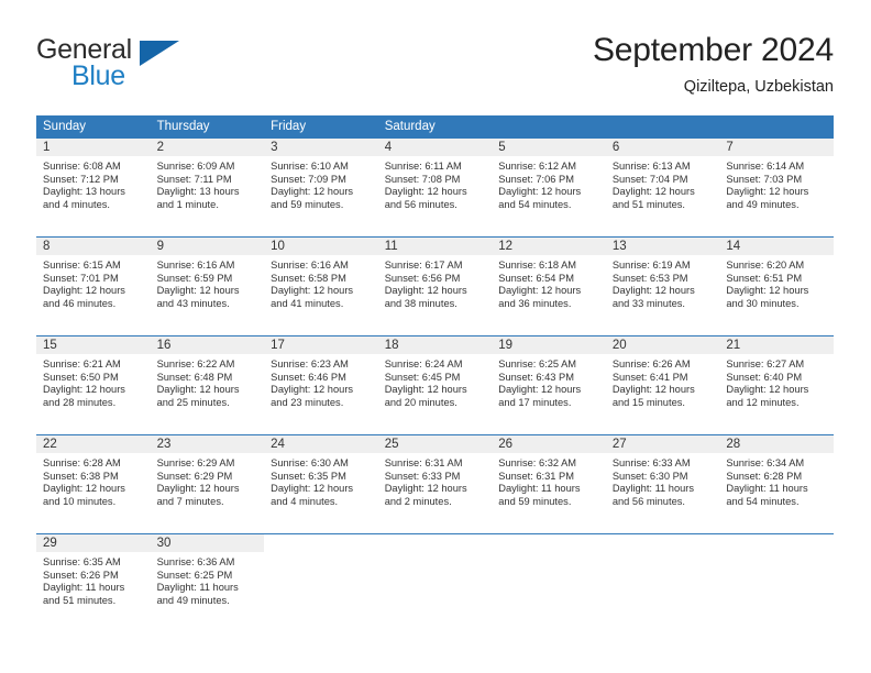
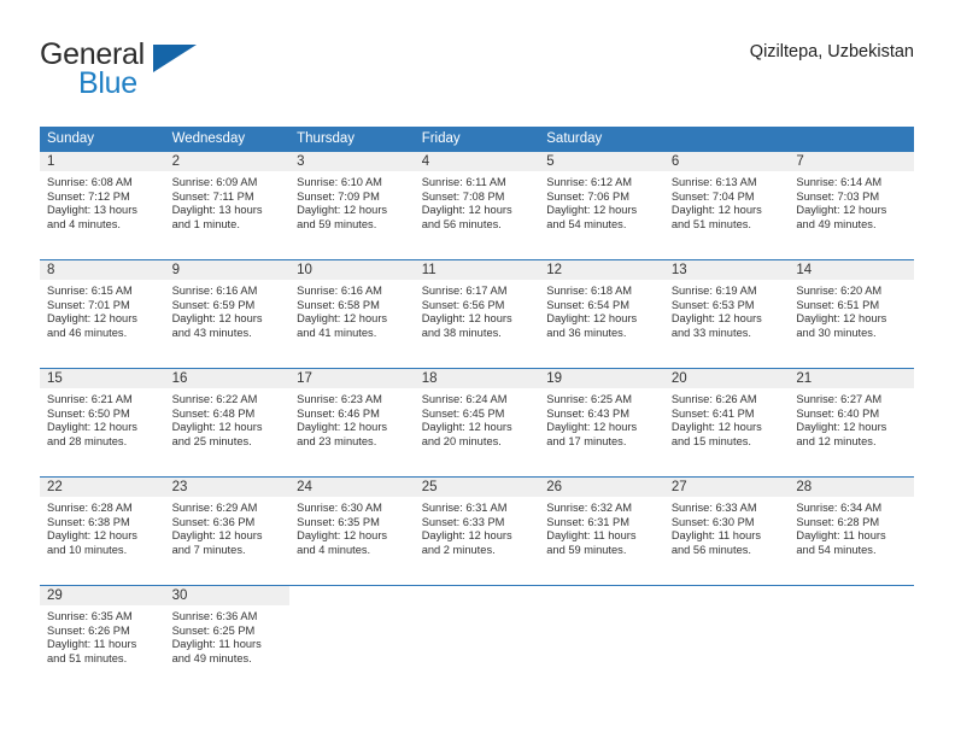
  General
  Blue
- September 2024
  Qiziltepa, Uzbekistan
  Sunday
+ Wednesday
  Thursday
  Friday
  Saturday
  1
  Sunrise: 6:08 AM
  Sunset: 7:12 PM
  Daylight: 13 hours
  and 4 minutes.
  2
  Sunrise: 6:09 AM
  Sunset: 7:11 PM
  Daylight: 13 hours
  and 1 minute.
  3
  Sunrise: 6:10 AM
  Sunset: 7:09 PM
  Daylight: 12 hours
  and 59 minutes.
  4
  Sunrise: 6:11 AM
  Sunset: 7:08 PM
  Daylight: 12 hours
  and 56 minutes.
  5
  Sunrise: 6:12 AM
  Sunset: 7:06 PM
  Daylight: 12 hours
  and 54 minutes.
  6
  Sunrise: 6:13 AM
  Sunset: 7:04 PM
  Daylight: 12 hours
  and 51 minutes.
  7
  Sunrise: 6:14 AM
  Sunset: 7:03 PM
  Daylight: 12 hours
  and 49 minutes.
  8
  Sunrise: 6:15 AM
  Sunset: 7:01 PM
  Daylight: 12 hours
  and 46 minutes.
  9
  Sunrise: 6:16 AM
  Sunset: 6:59 PM
  Daylight: 12 hours
  and 43 minutes.
  10
  Sunrise: 6:16 AM
  Sunset: 6:58 PM
  Daylight: 12 hours
  and 41 minutes.
  11
  Sunrise: 6:17 AM
  Sunset: 6:56 PM
  Daylight: 12 hours
  and 38 minutes.
  12
  Sunrise: 6:18 AM
  Sunset: 6:54 PM
  Daylight: 12 hours
  and 36 minutes.
  13
  Sunrise: 6:19 AM
  Sunset: 6:53 PM
  Daylight: 12 hours
  and 33 minutes.
  14
  Sunrise: 6:20 AM
  Sunset: 6:51 PM
  Daylight: 12 hours
  and 30 minutes.
  15
  Sunrise: 6:21 AM
  Sunset: 6:50 PM
  Daylight: 12 hours
  and 28 minutes.
  16
  Sunrise: 6:22 AM
  Sunset: 6:48 PM
  Daylight: 12 hours
  and 25 minutes.
  17
  Sunrise: 6:23 AM
  Sunset: 6:46 PM
  Daylight: 12 hours
  and 23 minutes.
  18
  Sunrise: 6:24 AM
  Sunset: 6:45 PM
  Daylight: 12 hours
  and 20 minutes.
  19
  Sunrise: 6:25 AM
  Sunset: 6:43 PM
  Daylight: 12 hours
  and 17 minutes.
  20
  Sunrise: 6:26 AM
  Sunset: 6:41 PM
  Daylight: 12 hours
  and 15 minutes.
  21
  Sunrise: 6:27 AM
  Sunset: 6:40 PM
  Daylight: 12 hours
  and 12 minutes.
  22
  Sunrise: 6:28 AM
  Sunset: 6:38 PM
  Daylight: 12 hours
  and 10 minutes.
  23
  Sunrise: 6:29 AM
- Sunset: 6:29 PM
+ Sunset: 6:36 PM
  Daylight: 12 hours
  and 7 minutes.
  24
  Sunrise: 6:30 AM
  Sunset: 6:35 PM
  Daylight: 12 hours
  and 4 minutes.
  25
  Sunrise: 6:31 AM
  Sunset: 6:33 PM
  Daylight: 12 hours
  and 2 minutes.
  26
  Sunrise: 6:32 AM
  Sunset: 6:31 PM
  Daylight: 11 hours
  and 59 minutes.
  27
  Sunrise: 6:33 AM
  Sunset: 6:30 PM
  Daylight: 11 hours
  and 56 minutes.
  28
  Sunrise: 6:34 AM
  Sunset: 6:28 PM
  Daylight: 11 hours
  and 54 minutes.
  29
  Sunrise: 6:35 AM
  Sunset: 6:26 PM
  Daylight: 11 hours
  and 51 minutes.
  30
  Sunrise: 6:36 AM
  Sunset: 6:25 PM
  Daylight: 11 hours
  and 49 minutes.
